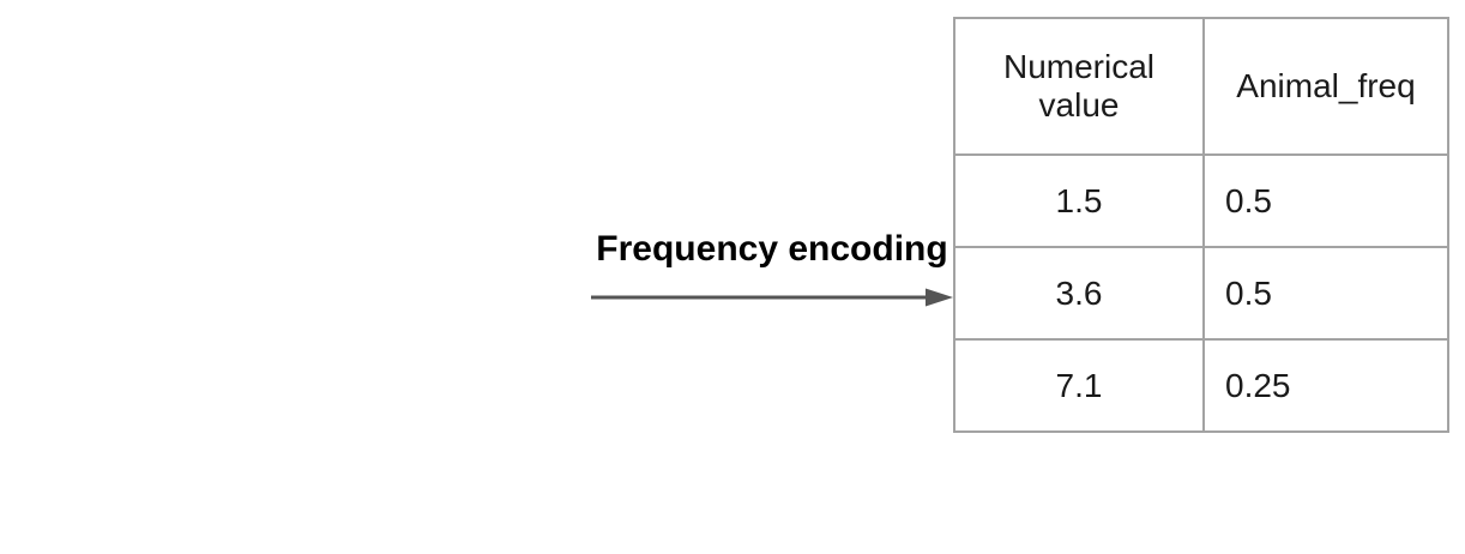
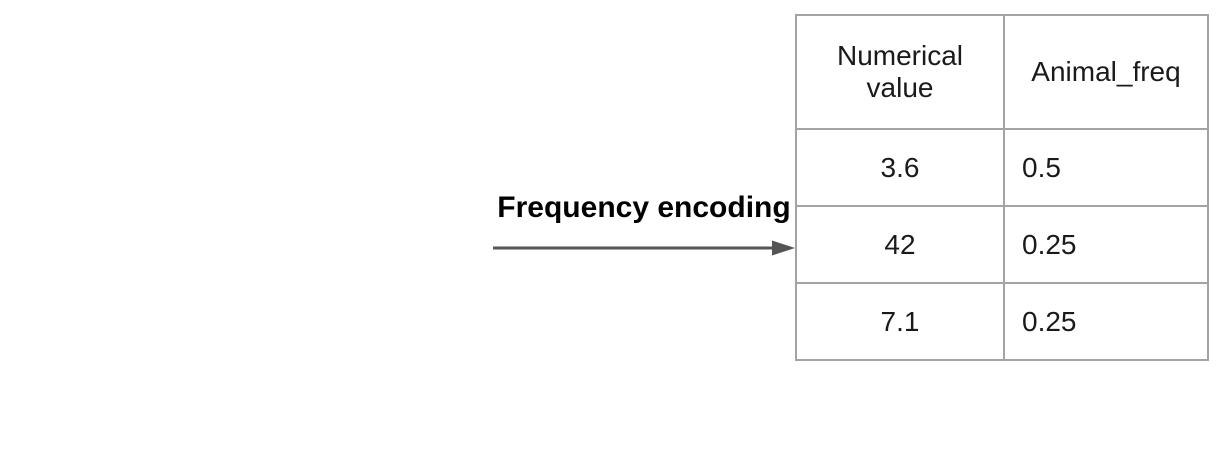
  Frequency encoding
  Numerical value	Animal_freq
- 1.5	0.5
  3.6	0.5
+ 42	0.25
  7.1	0.25
